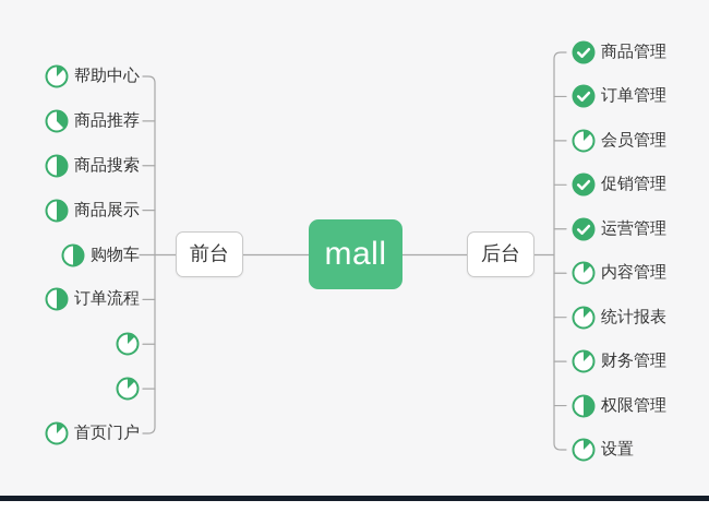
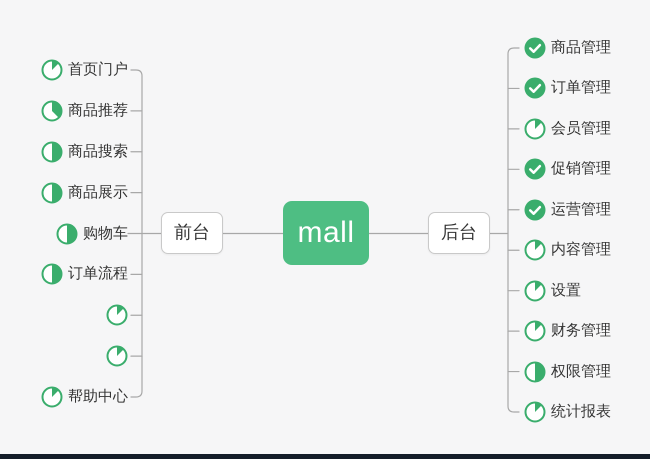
  mall
  前台
  后台
- 帮助中心
+ 首页门户
  商品推荐
  商品搜索
  商品展示
  购物车
  订单流程
- 首页门户
+ 帮助中心
  商品管理
  订单管理
  会员管理
  促销管理
  运营管理
  内容管理
- 统计报表
+ 设置
  财务管理
  权限管理
- 设置
+ 统计报表
